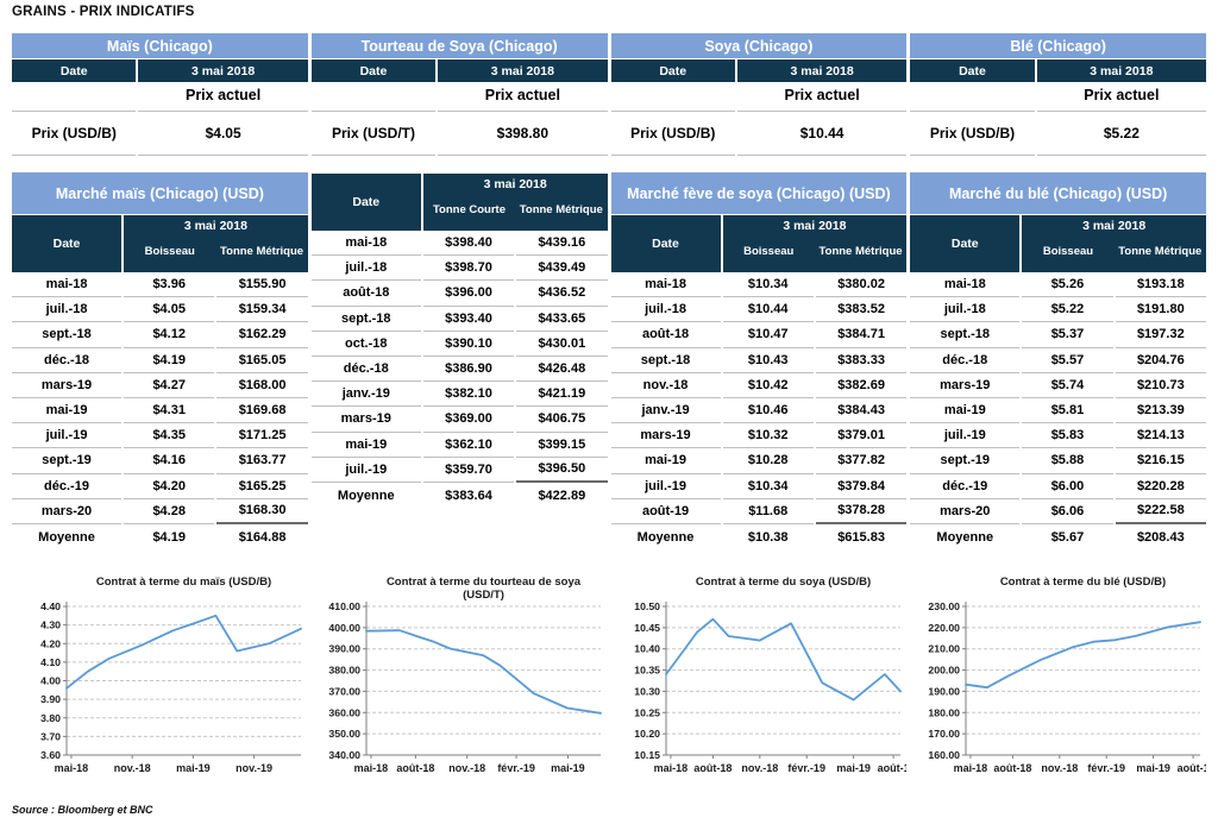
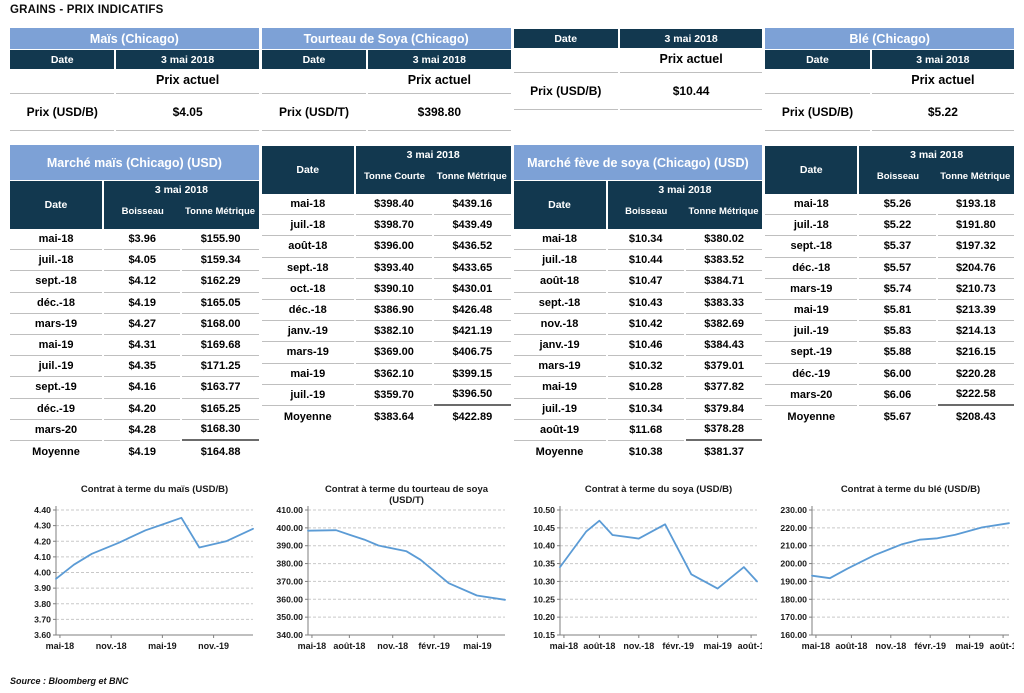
  GRAINS - PRIX INDICATIFS
  Maïs (Chicago)
  Date
  3 mai 2018
  Prix actuel
  Prix (USD/B)
  $4.05
  Tourteau de Soya (Chicago)
  Date
  3 mai 2018
  Prix actuel
  Prix (USD/T)
  $398.80
- Soya (Chicago)
  Date
  3 mai 2018
  Prix actuel
  Prix (USD/B)
  $10.44
  Blé (Chicago)
  Date
  3 mai 2018
  Prix actuel
  Prix (USD/B)
  $5.22
  Marché maïs (Chicago) (USD)
  Date
  3 mai 2018
  Boisseau
  Tonne Métrique
  mai-18
  $3.96
  $155.90
  juil.-18
  $4.05
  $159.34
  sept.-18
  $4.12
  $162.29
  déc.-18
  $4.19
  $165.05
  mars-19
  $4.27
  $168.00
  mai-19
  $4.31
  $169.68
  juil.-19
  $4.35
  $171.25
  sept.-19
  $4.16
  $163.77
  déc.-19
  $4.20
  $165.25
  mars-20
  $4.28
  $168.30
  Moyenne
  $4.19
  $164.88
  Date
  3 mai 2018
  Tonne Courte
  Tonne Métrique
  mai-18
  $398.40
  $439.16
  juil.-18
  $398.70
  $439.49
  août-18
  $396.00
  $436.52
  sept.-18
  $393.40
  $433.65
  oct.-18
  $390.10
  $430.01
  déc.-18
  $386.90
  $426.48
  janv.-19
  $382.10
  $421.19
  mars-19
  $369.00
  $406.75
  mai-19
  $362.10
  $399.15
  juil.-19
  $359.70
  $396.50
  Moyenne
  $383.64
  $422.89
  Marché fève de soya (Chicago) (USD)
  Date
  3 mai 2018
  Boisseau
  Tonne Métrique
  mai-18
  $10.34
  $380.02
  juil.-18
  $10.44
  $383.52
  août-18
  $10.47
  $384.71
  sept.-18
  $10.43
  $383.33
  nov.-18
  $10.42
  $382.69
  janv.-19
  $10.46
  $384.43
  mars-19
  $10.32
  $379.01
  mai-19
  $10.28
  $377.82
  juil.-19
  $10.34
  $379.84
  août-19
  $11.68
  $378.28
  Moyenne
  $10.38
- $615.83
+ $381.37
- Marché du blé (Chicago) (USD)
  Date
  3 mai 2018
  Boisseau
  Tonne Métrique
  mai-18
  $5.26
  $193.18
  juil.-18
  $5.22
  $191.80
  sept.-18
  $5.37
  $197.32
  déc.-18
  $5.57
  $204.76
  mars-19
  $5.74
  $210.73
  mai-19
  $5.81
  $213.39
  juil.-19
  $5.83
  $214.13
  sept.-19
  $5.88
  $216.15
  déc.-19
  $6.00
  $220.28
  mars-20
  $6.06
  $222.58
  Moyenne
  $5.67
  $208.43
  Contrat à terme du maïs (USD/B)
  4.40
  4.30
  4.20
  4.10
  4.00
  3.90
  3.80
  3.70
  3.60
  mai-18
  nov.-18
  mai-19
  nov.-19
  Contrat à terme du tourteau de soya
  (USD/T)
  410.00
  400.00
  390.00
  380.00
  370.00
  360.00
  350.00
  340.00
  mai-18
  août-18
  nov.-18
  févr.-19
  mai-19
  Contrat à terme du soya (USD/B)
  10.50
  10.45
  10.40
  10.35
  10.30
  10.25
  10.20
  10.15
  mai-18
  août-18
  nov.-18
  févr.-19
  mai-19
  août-
  Contrat à terme du blé (USD/B)
  230.00
  220.00
  210.00
  200.00
  190.00
  180.00
  170.00
  160.00
  mai-18
  août-18
  nov.-18
  févr.-19
  mai-19
  août-
  Source : Bloomberg et BNC
